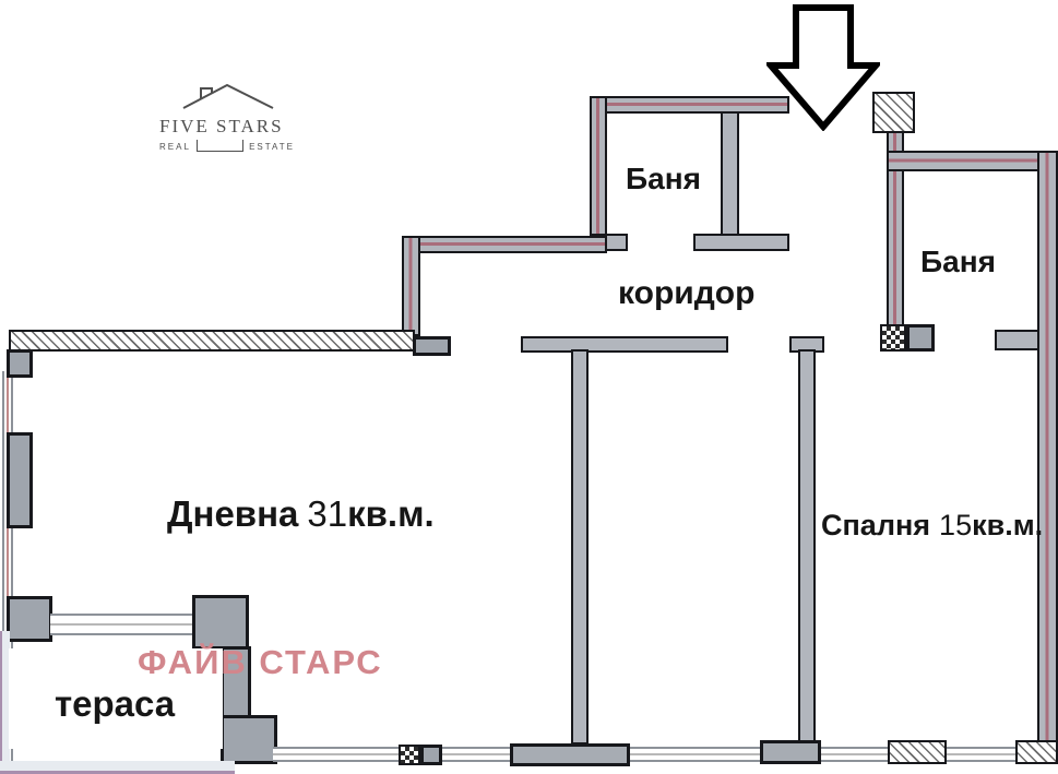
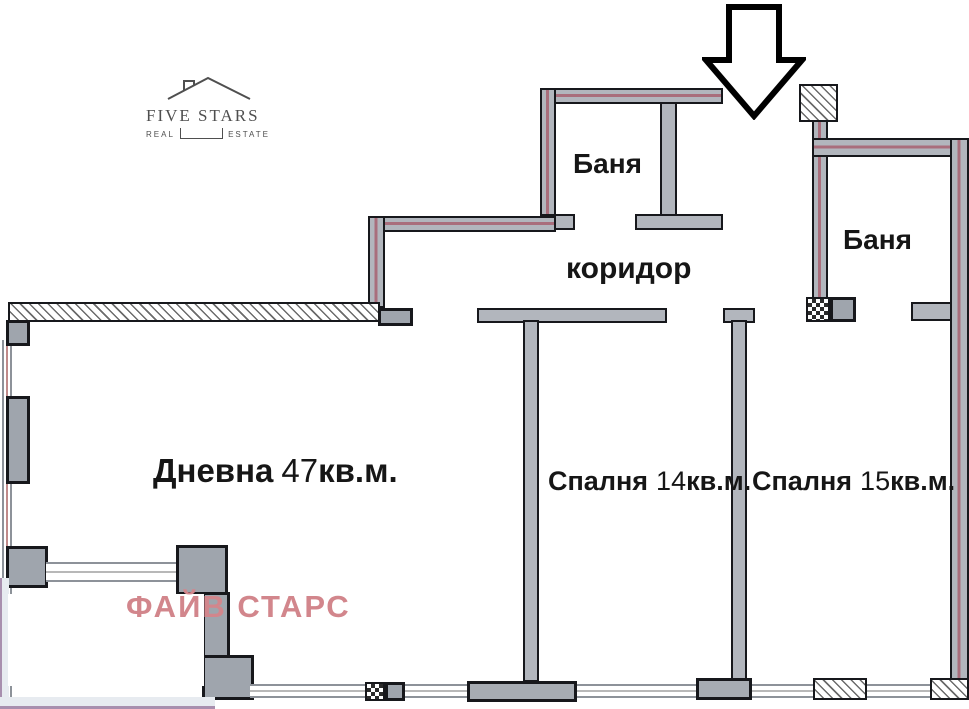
  FIVE STARS
  REAL
  ESTATE
  Баня
  Баня
  коридор
- Дневна 31кв.м.
+ Дневна 47кв.м.
+ Спалня 14кв.м.
  Спалня 15кв.м.
- тераса
  ФАЙВ СТАРС
